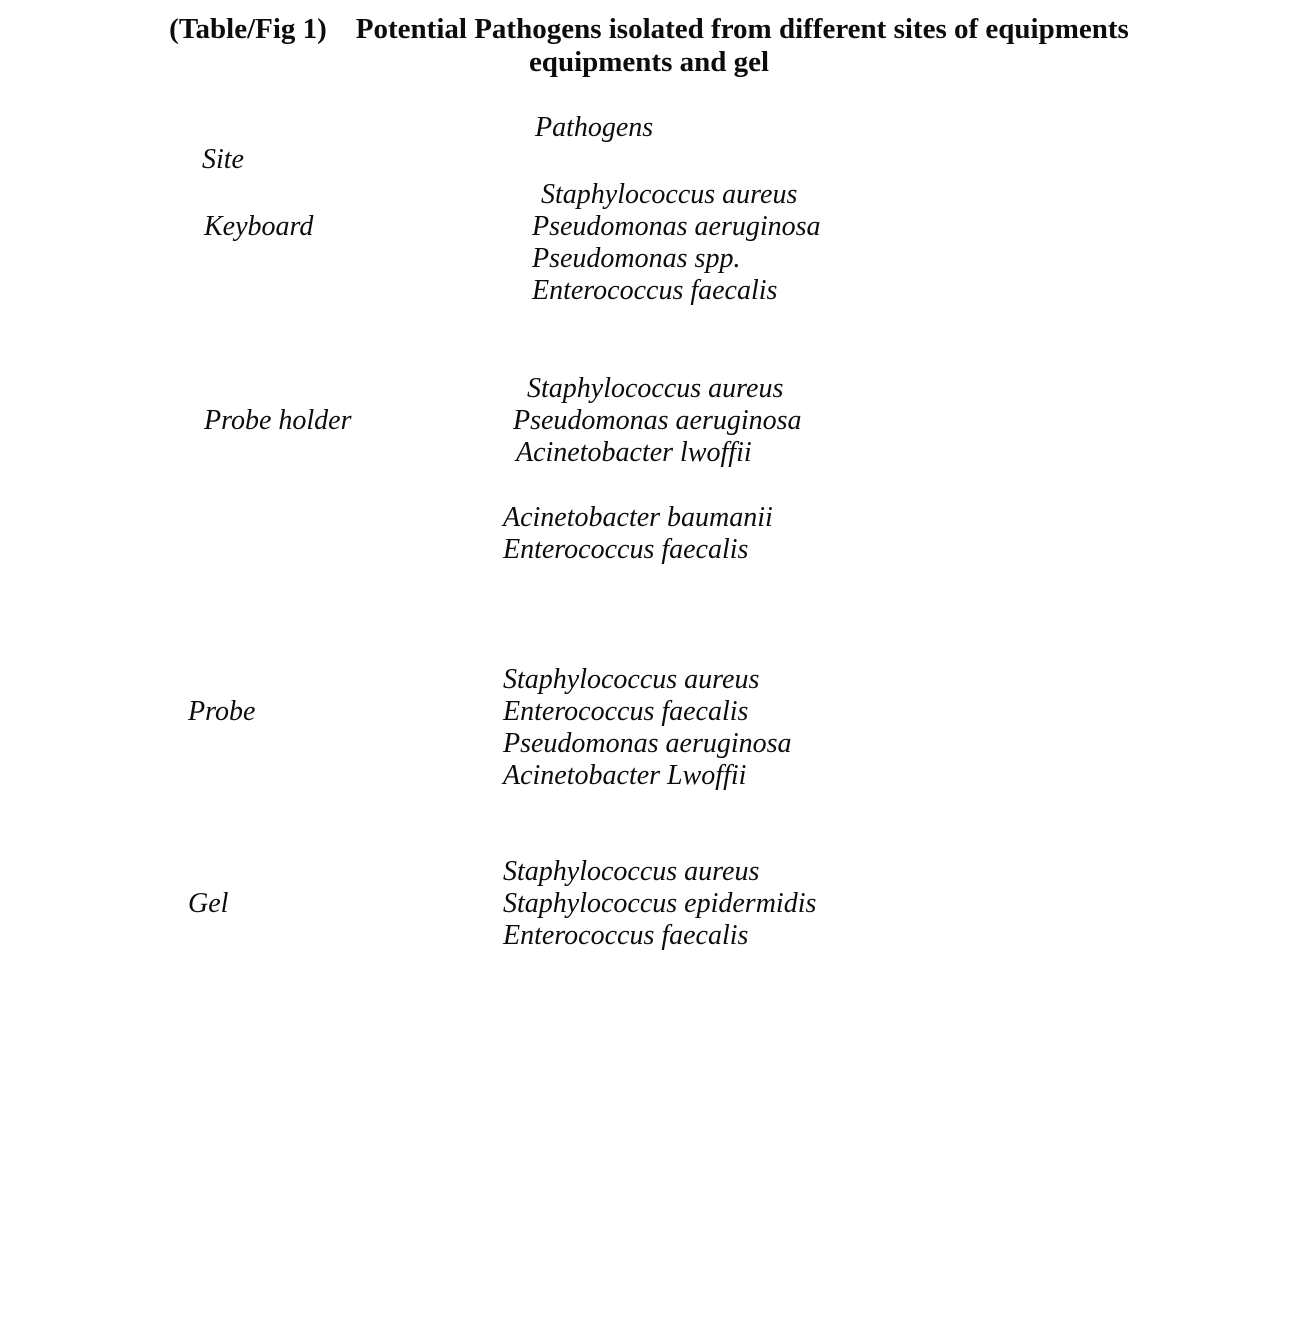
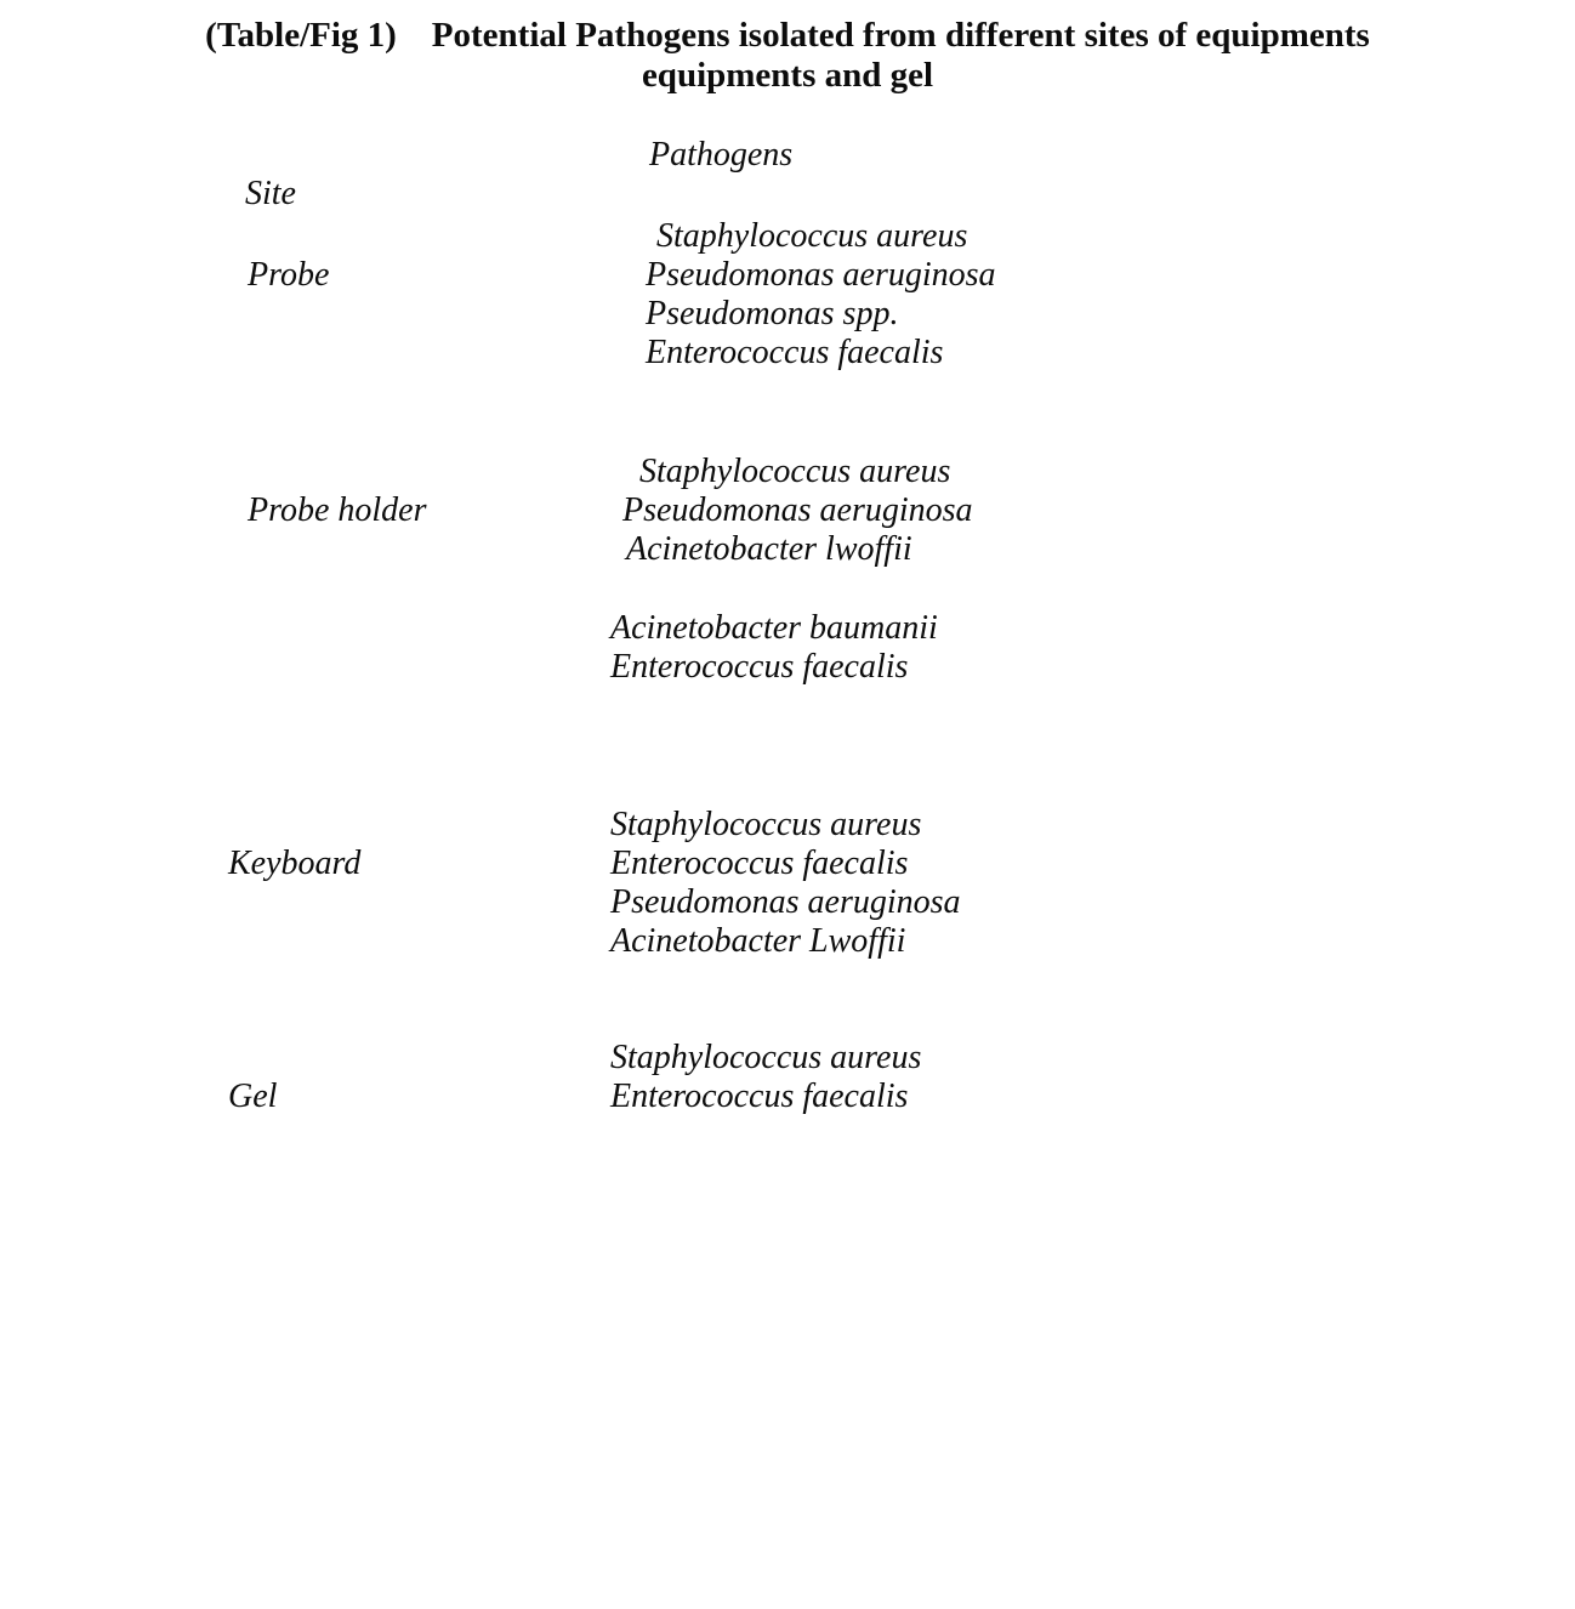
  (Table/Fig 1) Potential Pathogens isolated from different sites of equipments
  equipments and gel
  Site
  Pathogens
- Keyboard
+ Probe
  Staphylococcus aureus
  Pseudomonas aeruginosa
  Pseudomonas spp.
  Enterococcus faecalis
  Probe holder
  Staphylococcus aureus
  Pseudomonas aeruginosa
  Acinetobacter lwoffii
  Acinetobacter baumanii
  Enterococcus faecalis
- Probe
+ Keyboard
  Staphylococcus aureus
  Enterococcus faecalis
  Pseudomonas aeruginosa
  Acinetobacter Lwoffii
  Gel
  Staphylococcus aureus
- Staphylococcus epidermidis
  Enterococcus faecalis
